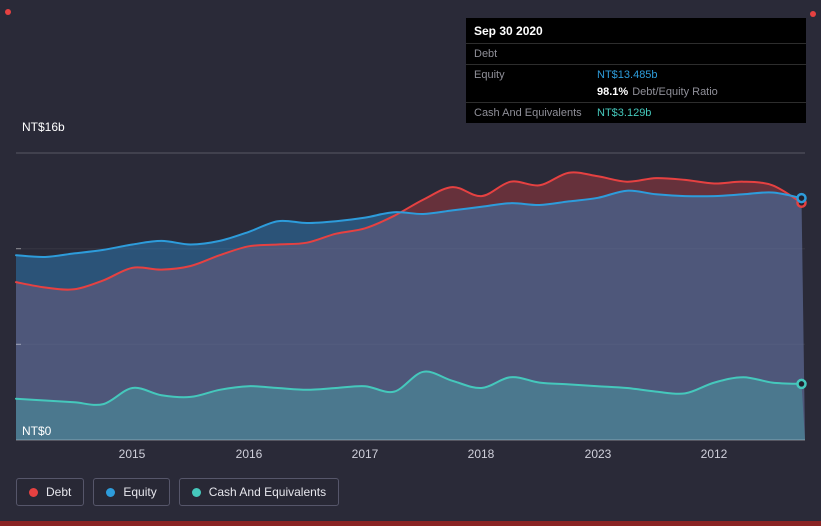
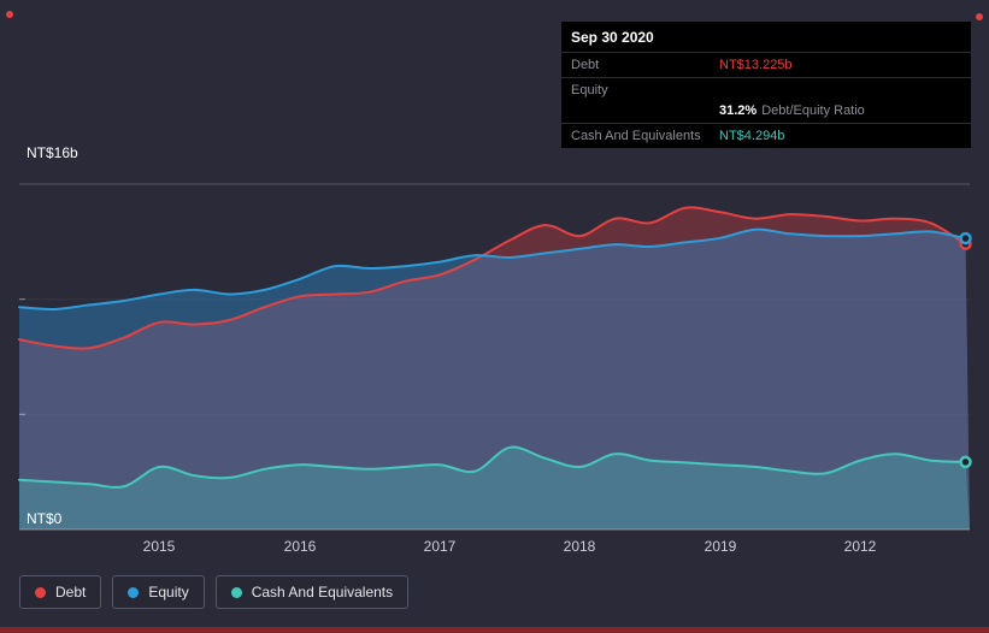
  NT$16b
  NT$0
  2015
  2016
  2017
  2018
- 2023
+ 2019
  2012
  Sep 30 2020
  Debt
+ NT$13.225b
  Equity
- NT$13.485b
- 98.1% Debt/Equity Ratio
+ 31.2% Debt/Equity Ratio
  Cash And Equivalents
- NT$3.129b
+ NT$4.294b
  Debt
  Equity
  Cash And Equivalents
